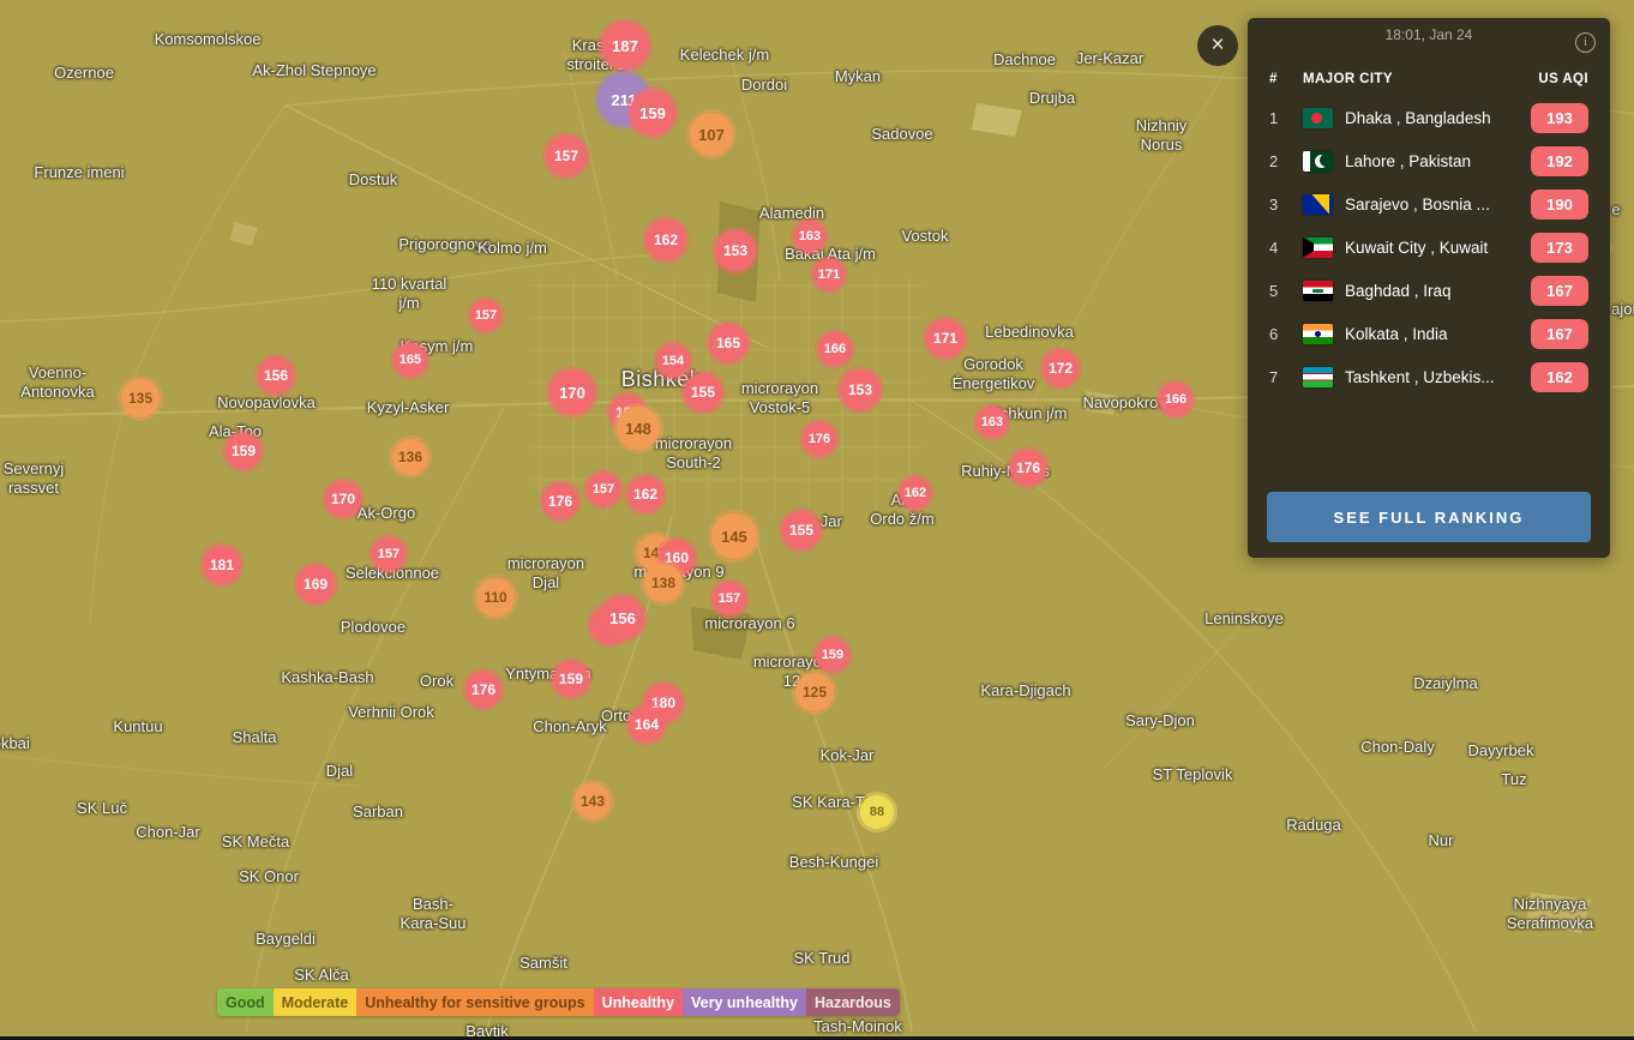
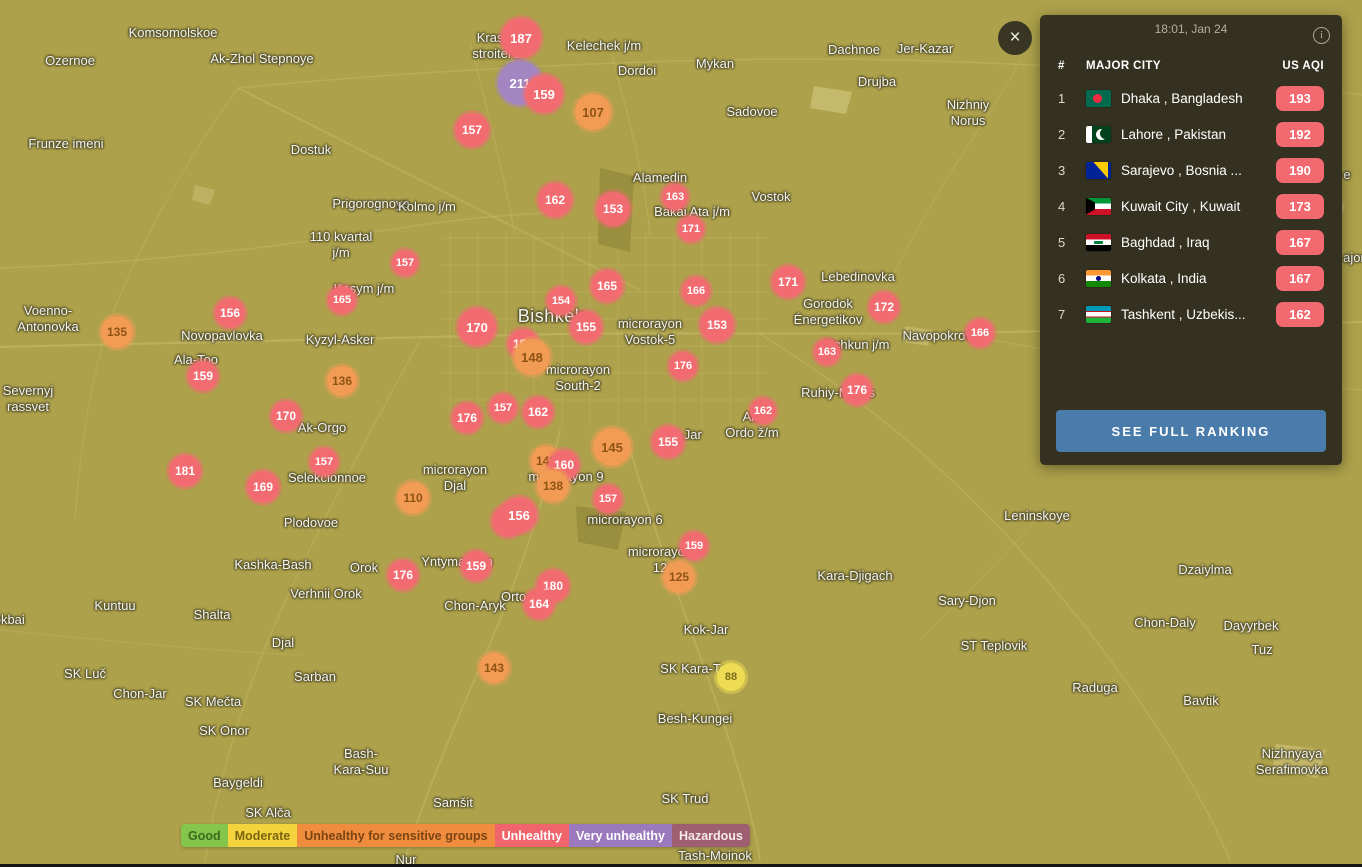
  Komsomolskoe
  Ozernoe
  Ak-Zhol Stepnoye
  stroite
  Kelechek j/m
  Dordoi
  Mykan
  Dachnoe
  Jer-Kazar
  Drujba
  Sadovoe
  Nizhniy
  Norus
  Frunze imeni
  Dostuk
  Alamedin
  Vostok
  Bakai Ata j/m
  Prigorognoye
  Kolmo j/m
  110 kvartal
  j/m
  Lebedinovka
  sym j/m
  Gorodok
  Énergetikov
  Voenno-
  Antonovka
  Novopavlovka
  Kyzyl-Asker
  Bishke
  microrayon
  Vostok-5
  hkun j/m
  Navopokro
  Ala-Too
  microrayon
  South-2
  Severnyj
  rassvet
  Ak-Orgo
  Ordo ž/m
  Selekcionnoe
  microrayon
  Djal
  Plodovoe
  microrayon 6
  Leninskoye
  microray
  12
  Kashka-Bash
  Orok
  Kara-Djigach
  Dzaiylma
  Verhnii Orok
  Chon-Aryk
  Sary-Djon
  Kuntuu
  Shalta
  Chon-Daly
  Dayyrbek
  Kok-Jar
  Tuz
  Djal
  Sarban
  SK Luč
  SK Kara-T
  ST Teplovik
  Chon-Jar
  SK Mečta
  Raduga
- Nur
+ Bavtik
  Besh-Kungei
  SK Onor
  Bash-
  Kara-Suu
  Nizhnyaya
  Serafimovka
  Baygeldi
  Samšit
  SK Trud
  SK Alča
- Bavtik
+ Nur
  Tash-Moinok
  ajo
  e
  187
  159
  107
  157
  162
  153
  163
  171
  157
  165
  156
  135
  171
  172
  166
  165
  154
  155
  170
  153
  163
  166
  148
  159
  136
  176
  176
  170
  157
  162
  176
  162
  145
  155
  160
  157
  181
  169
  138
  110
  157
  156
  159
  125
  176
  159
  180
  164
  143
  88
  Good
  Moderate
  Unhealthy for sensitive groups
  Unhealthy
  Very unhealthy
  Hazardous
  ×
  i
  18:01, Jan 24
  #
  MAJOR CITY
  US AQI
  1
  Dhaka , Bangladesh
  193
  2
  Lahore , Pakistan
  192
  3
  Sarajevo , Bosnia ...
  190
  4
  Kuwait City , Kuwait
  173
  5
  Baghdad , Iraq
  167
  6
  Kolkata , India
  167
  7
  Tashkent , Uzbekis...
  162
  SEE FULL RANKING
